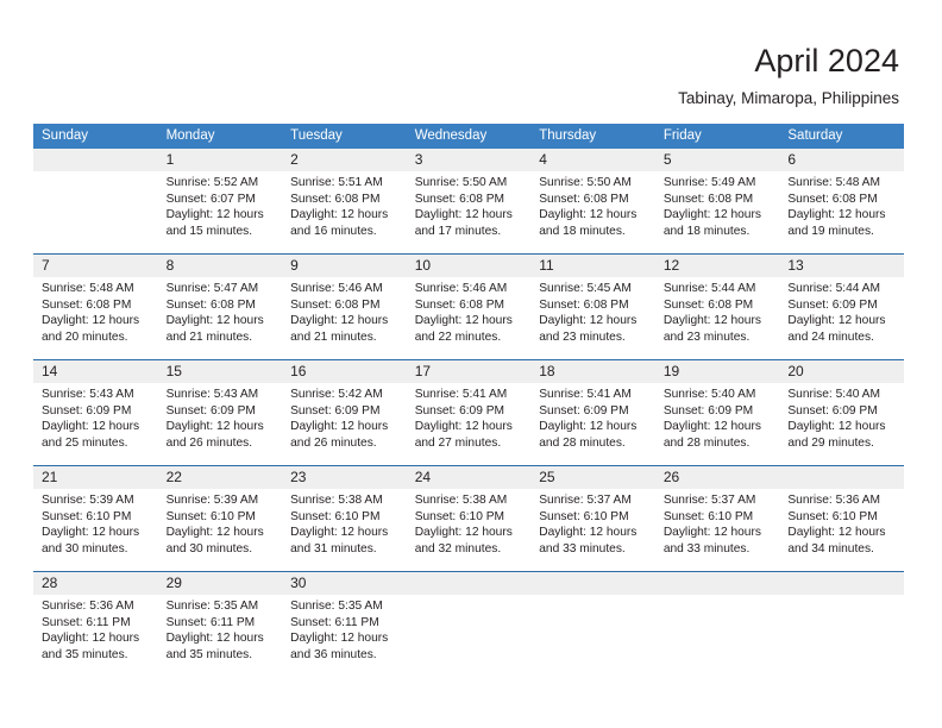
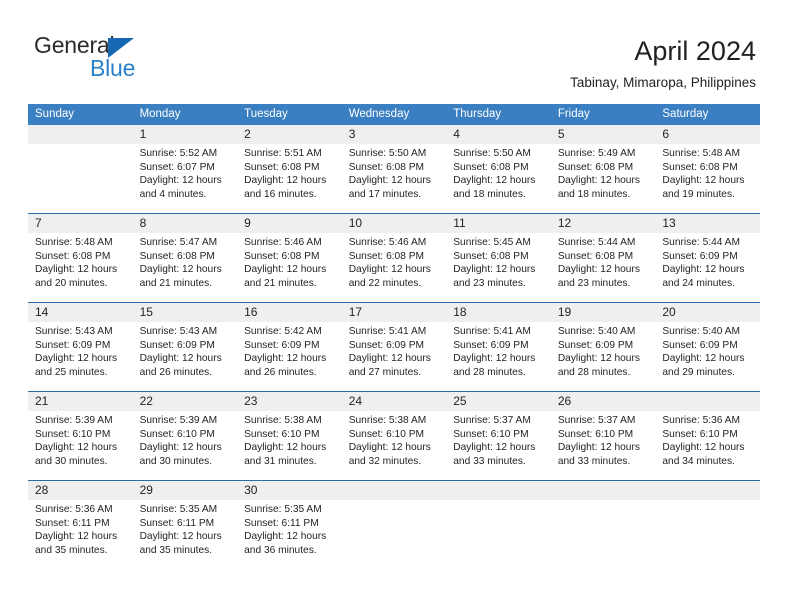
+ General
+ Blue
  April 2024
  Tabinay, Mimaropa, Philippines
  Sunday
  Monday
  Tuesday
  Wednesday
  Thursday
  Friday
  Saturday
  1
  2
  3
  4
  5
  6
  Sunrise: 5:52 AM
  Sunset: 6:07 PM
  Daylight: 12 hours
- and 15 minutes.
+ and 4 minutes.
  Sunrise: 5:51 AM
  Sunset: 6:08 PM
  Daylight: 12 hours
  and 16 minutes.
  Sunrise: 5:50 AM
  Sunset: 6:08 PM
  Daylight: 12 hours
  and 17 minutes.
  Sunrise: 5:50 AM
  Sunset: 6:08 PM
  Daylight: 12 hours
  and 18 minutes.
  Sunrise: 5:49 AM
  Sunset: 6:08 PM
  Daylight: 12 hours
  and 18 minutes.
  Sunrise: 5:48 AM
  Sunset: 6:08 PM
  Daylight: 12 hours
  and 19 minutes.
  7
  8
  9
  10
  11
  12
  13
  Sunrise: 5:48 AM
  Sunset: 6:08 PM
  Daylight: 12 hours
  and 20 minutes.
  Sunrise: 5:47 AM
  Sunset: 6:08 PM
  Daylight: 12 hours
  and 21 minutes.
  Sunrise: 5:46 AM
  Sunset: 6:08 PM
  Daylight: 12 hours
  and 21 minutes.
  Sunrise: 5:46 AM
  Sunset: 6:08 PM
  Daylight: 12 hours
  and 22 minutes.
  Sunrise: 5:45 AM
  Sunset: 6:08 PM
  Daylight: 12 hours
  and 23 minutes.
  Sunrise: 5:44 AM
  Sunset: 6:08 PM
  Daylight: 12 hours
  and 23 minutes.
  Sunrise: 5:44 AM
  Sunset: 6:09 PM
  Daylight: 12 hours
  and 24 minutes.
  14
  15
  16
  17
  18
  19
  20
  Sunrise: 5:43 AM
  Sunset: 6:09 PM
  Daylight: 12 hours
  and 25 minutes.
  Sunrise: 5:43 AM
  Sunset: 6:09 PM
  Daylight: 12 hours
  and 26 minutes.
  Sunrise: 5:42 AM
  Sunset: 6:09 PM
  Daylight: 12 hours
  and 26 minutes.
  Sunrise: 5:41 AM
  Sunset: 6:09 PM
  Daylight: 12 hours
  and 27 minutes.
  Sunrise: 5:41 AM
  Sunset: 6:09 PM
  Daylight: 12 hours
  and 28 minutes.
  Sunrise: 5:40 AM
  Sunset: 6:09 PM
  Daylight: 12 hours
  and 28 minutes.
  Sunrise: 5:40 AM
  Sunset: 6:09 PM
  Daylight: 12 hours
  and 29 minutes.
  21
  22
  23
  24
  25
  26
  Sunrise: 5:39 AM
  Sunset: 6:10 PM
  Daylight: 12 hours
  and 30 minutes.
  Sunrise: 5:39 AM
  Sunset: 6:10 PM
  Daylight: 12 hours
  and 30 minutes.
  Sunrise: 5:38 AM
  Sunset: 6:10 PM
  Daylight: 12 hours
  and 31 minutes.
  Sunrise: 5:38 AM
  Sunset: 6:10 PM
  Daylight: 12 hours
  and 32 minutes.
  Sunrise: 5:37 AM
  Sunset: 6:10 PM
  Daylight: 12 hours
  and 33 minutes.
  Sunrise: 5:37 AM
  Sunset: 6:10 PM
  Daylight: 12 hours
  and 33 minutes.
  Sunrise: 5:36 AM
  Sunset: 6:10 PM
  Daylight: 12 hours
  and 34 minutes.
  28
  29
  30
  Sunrise: 5:36 AM
  Sunset: 6:11 PM
  Daylight: 12 hours
  and 35 minutes.
  Sunrise: 5:35 AM
  Sunset: 6:11 PM
  Daylight: 12 hours
  and 35 minutes.
  Sunrise: 5:35 AM
  Sunset: 6:11 PM
  Daylight: 12 hours
  and 36 minutes.
